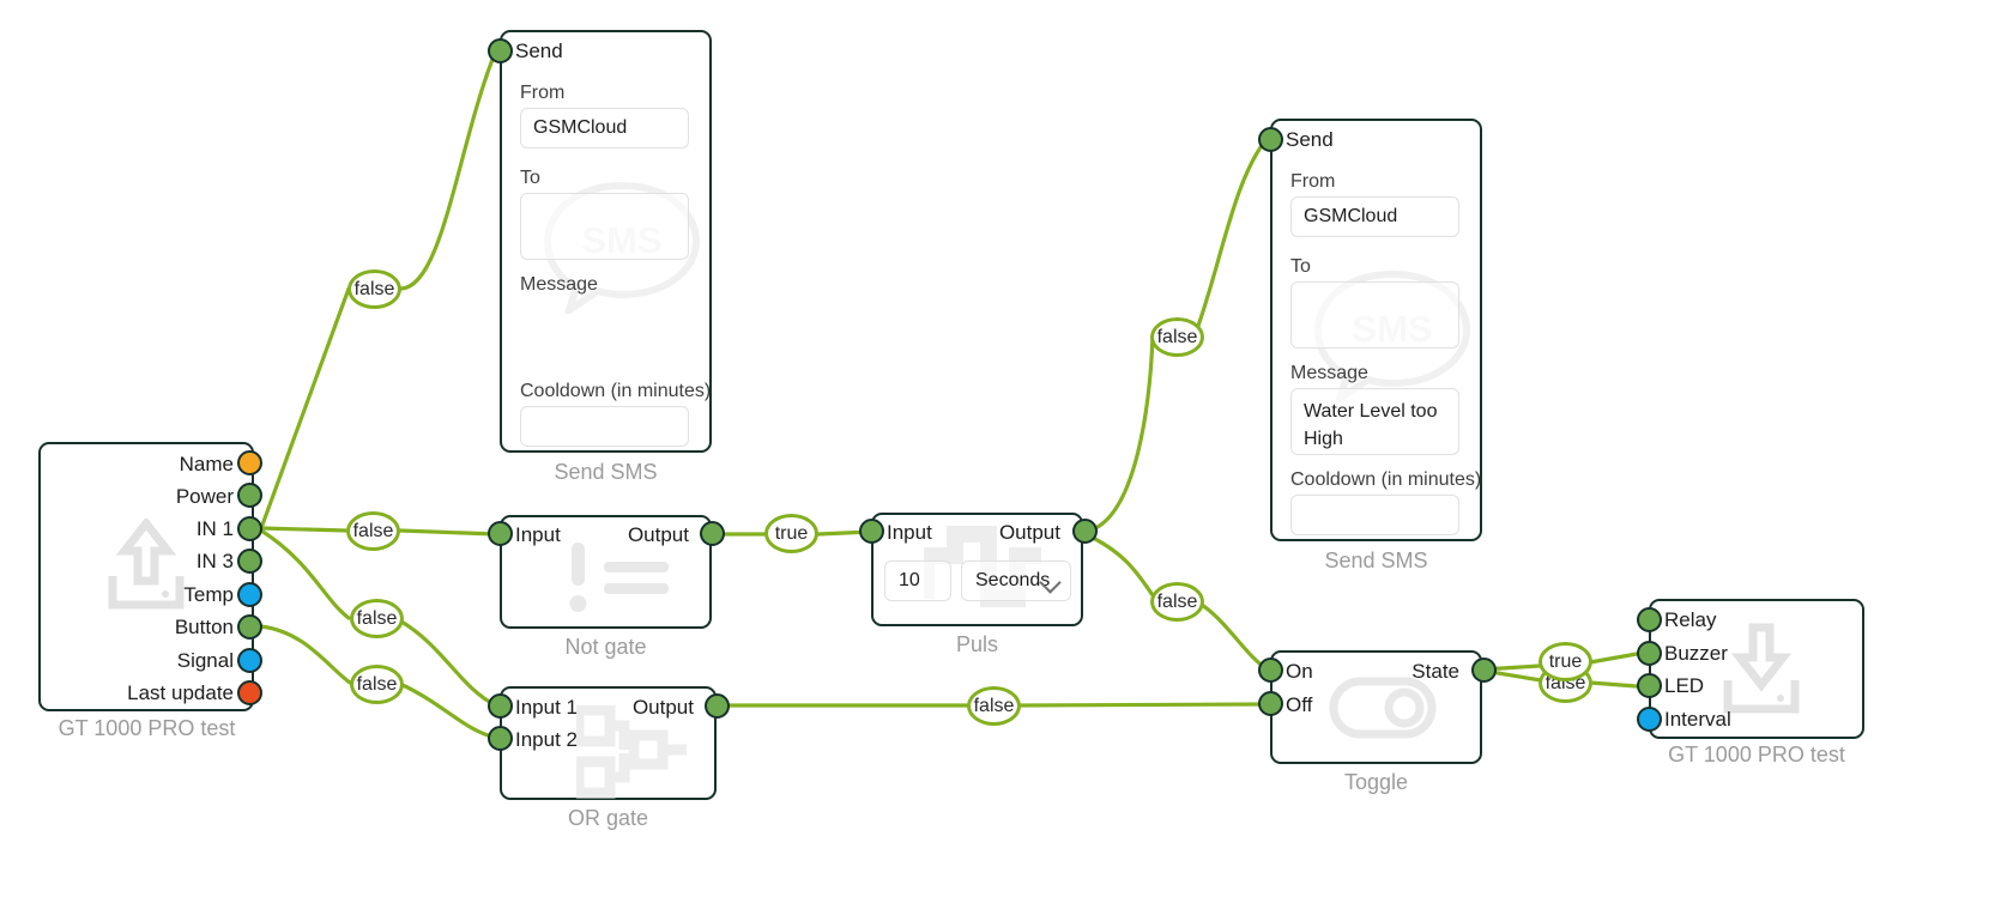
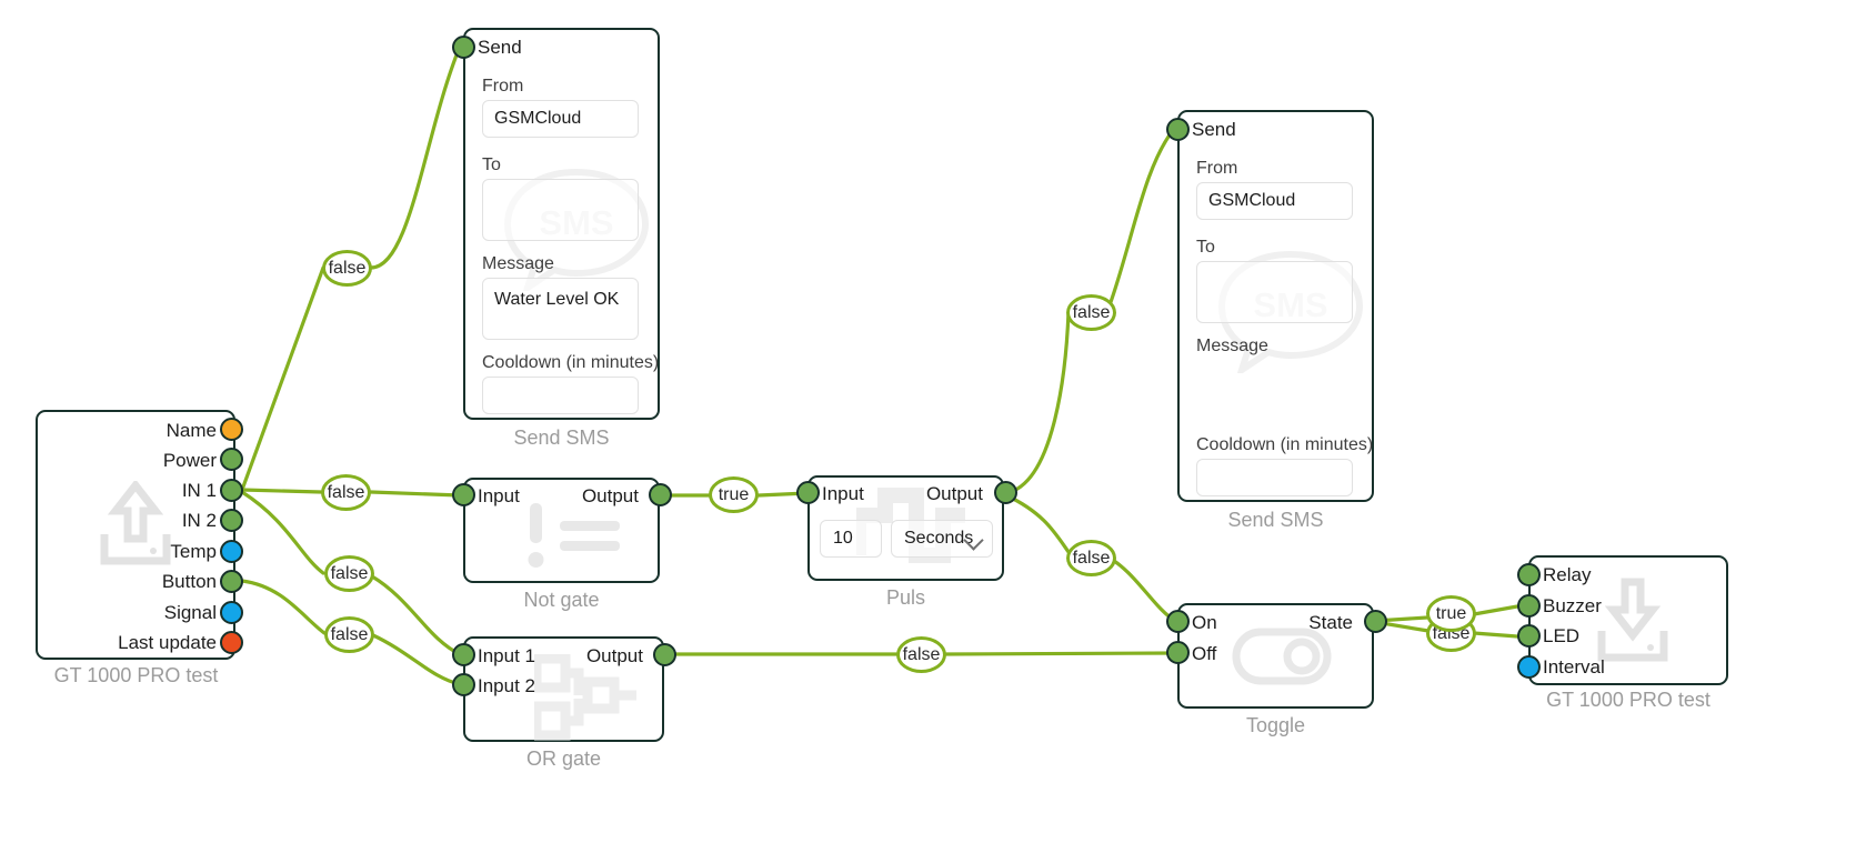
  GT 1000 PRO test
  Name
  Power
  IN 1
- IN 3
+ IN 2
  Temp
  Button
  Signal
  Last update
  SMS
  Send
  From
  GSMCloud
  To
  Message
+ Water Level OK
  Cooldown (in minutes)
  Send SMS
  Input
  Output
  Not gate
  Input
  Output
  10
  Seconds
  Puls
  Input 1
  Input 2
  Output
  OR gate
  SMS
  Send
  From
  GSMCloud
  To
  Message
- Water Level too High
  Cooldown (in minutes)
  Send SMS
  On
  Off
  State
  Toggle
  Relay
  Buzzer
  LED
  Interval
  GT 1000 PRO test
  false
  false
  false
  false
  true
  false
  false
  false
  false
  true
